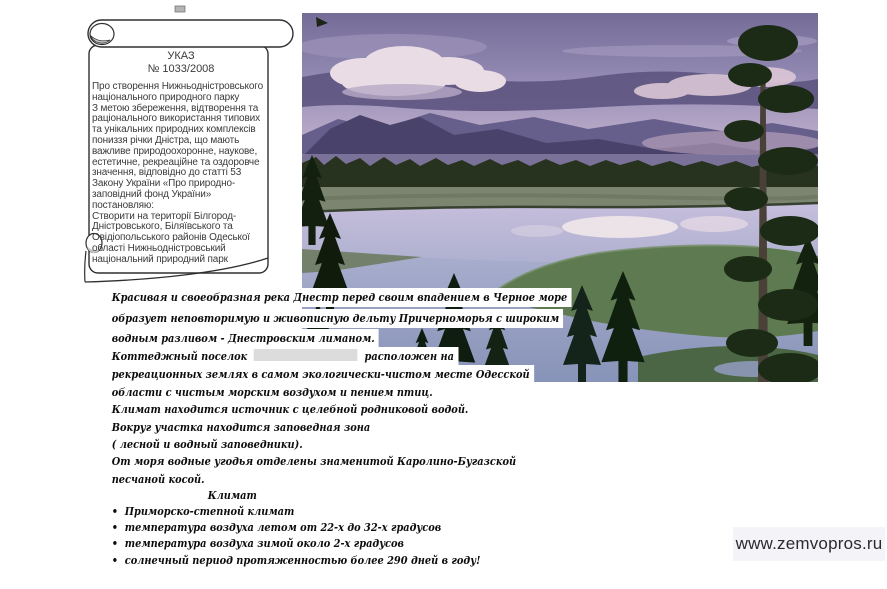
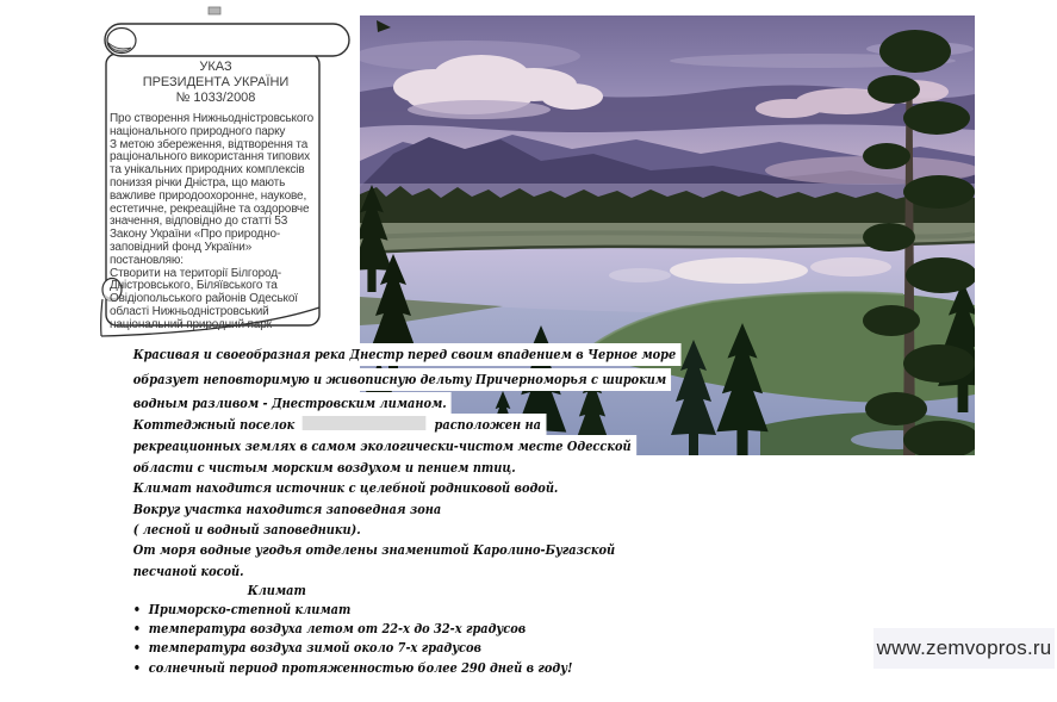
  УКАЗ
+ ПРЕЗИДЕНТА УКРАЇНИ
  № 1033/2008
  Про створення Нижньодністровського національного природного парку
  З метою збереження, відтворення та раціонального використання типових та унікальних природних комплексів пониззя річки Дністра, що мають важливе природоохоронне, наукове, естетичне, рекреаційне та оздоровче значення, відповідно до статті 53 Закону України «Про природно-заповідний фонд України» постановляю:
  Створити на території Білгород- Дністровського, Біляївського та Овідіопольського районів Одеської області Нижньодністровський національний природний парк
  Красивая и своеобразная река Днестр перед своим впадением в Черное море
  образует неповторимую и живописную дельту Причерноморья с широким
  водным разливом - Днестровским лиманом.
  Коттеджный поселок расположен на
  рекреационных землях в самом экологически-чистом месте Одесской
  области с чистым морским воздухом и пением птиц.
  Климат находится источник с целебной родниковой водой.
  Вокруг участка находится заповедная зона
  ( лесной и водный заповедники).
  От моря водные угодья отделены знаменитой Каролино-Бугазской
  песчаной косой.
  Климат
  • Приморско-степной климат
  • температура воздуха летом от 22-х до 32-х градусов
- • температура воздуха зимой около 2-х градусов
+ • температура воздуха зимой около 7-х градусов
  • солнечный период протяженностью более 290 дней в году!
  www.zemvopros.ru
